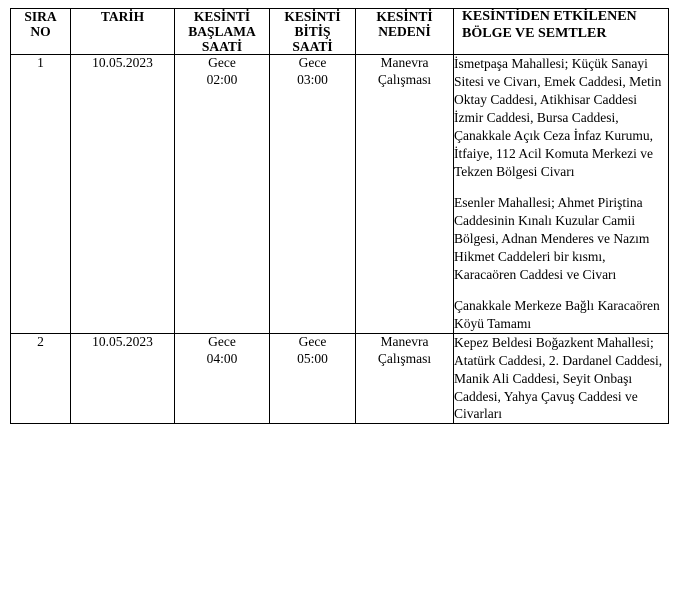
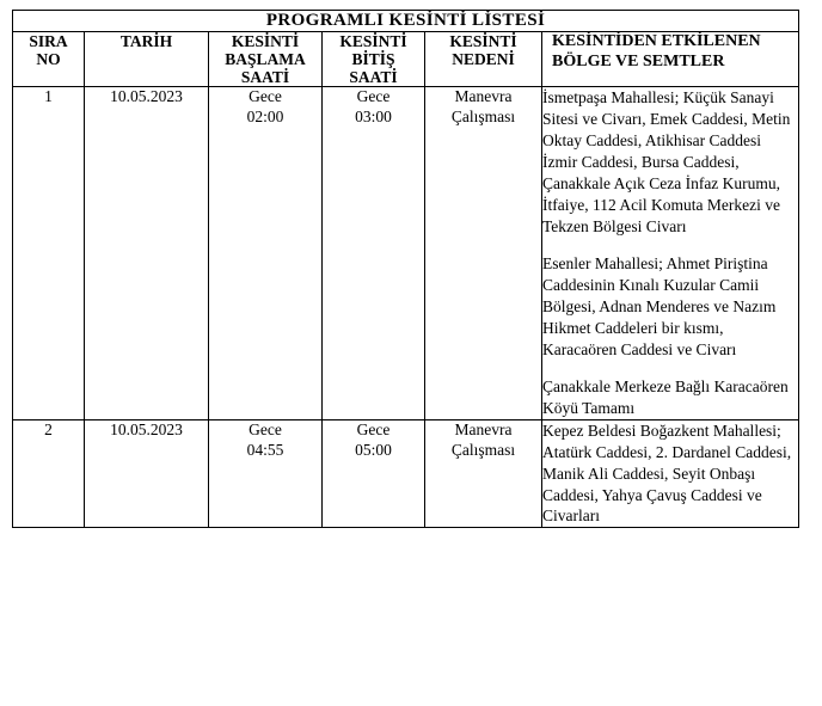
+ PROGRAMLI KESİNTİ LİSTESİ
  SIRA NO	TARİH	KESİNTİ BAŞLAMA SAATİ	KESİNTİ BİTİŞ SAATİ	KESİNTİ NEDENİ	KESİNTİDEN ETKİLENEN BÖLGE VE SEMTLER
  1	10.05.2023	Gece 02:00	Gece 03:00	Manevra Çalışması	İsmetpaşa Mahallesi; Küçük Sanayi Sitesi ve Civarı, Emek Caddesi, Metin Oktay Caddesi, Atikhisar Caddesi İzmir Caddesi, Bursa Caddesi, Çanakkale Açık Ceza İnfaz Kurumu, İtfaiye, 112 Acil Komuta Merkezi ve Tekzen Bölgesi Civarı Esenler Mahallesi; Ahmet Piriştina Caddesinin Kınalı Kuzular Camii Bölgesi, Adnan Menderes ve Nazım Hikmet Caddeleri bir kısmı, Karacaören Caddesi ve Civarı Çanakkale Merkeze Bağlı Karacaören Köyü Tamamı
- 2	10.05.2023	Gece 04:00	Gece 05:00	Manevra Çalışması	Kepez Beldesi Boğazkent Mahallesi; Atatürk Caddesi, 2. Dardanel Caddesi, Manik Ali Caddesi, Seyit Onbaşı Caddesi, Yahya Çavuş Caddesi ve Civarları
+ 2	10.05.2023	Gece 04:55	Gece 05:00	Manevra Çalışması	Kepez Beldesi Boğazkent Mahallesi; Atatürk Caddesi, 2. Dardanel Caddesi, Manik Ali Caddesi, Seyit Onbaşı Caddesi, Yahya Çavuş Caddesi ve Civarları
